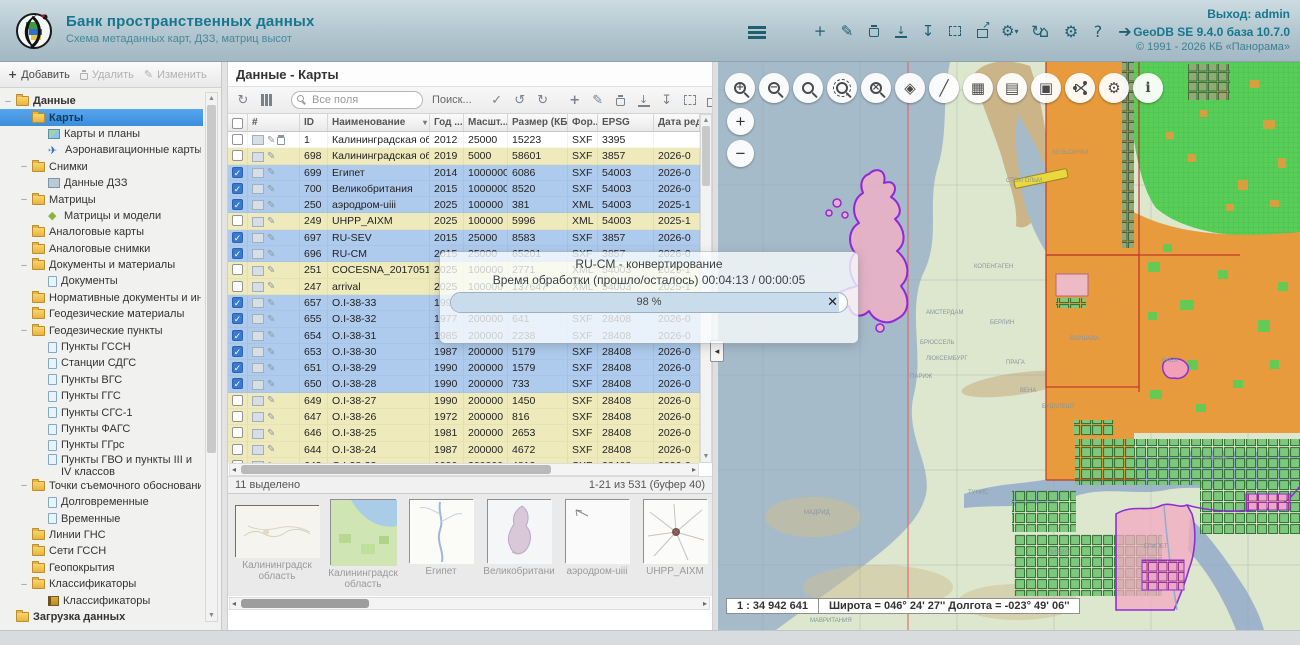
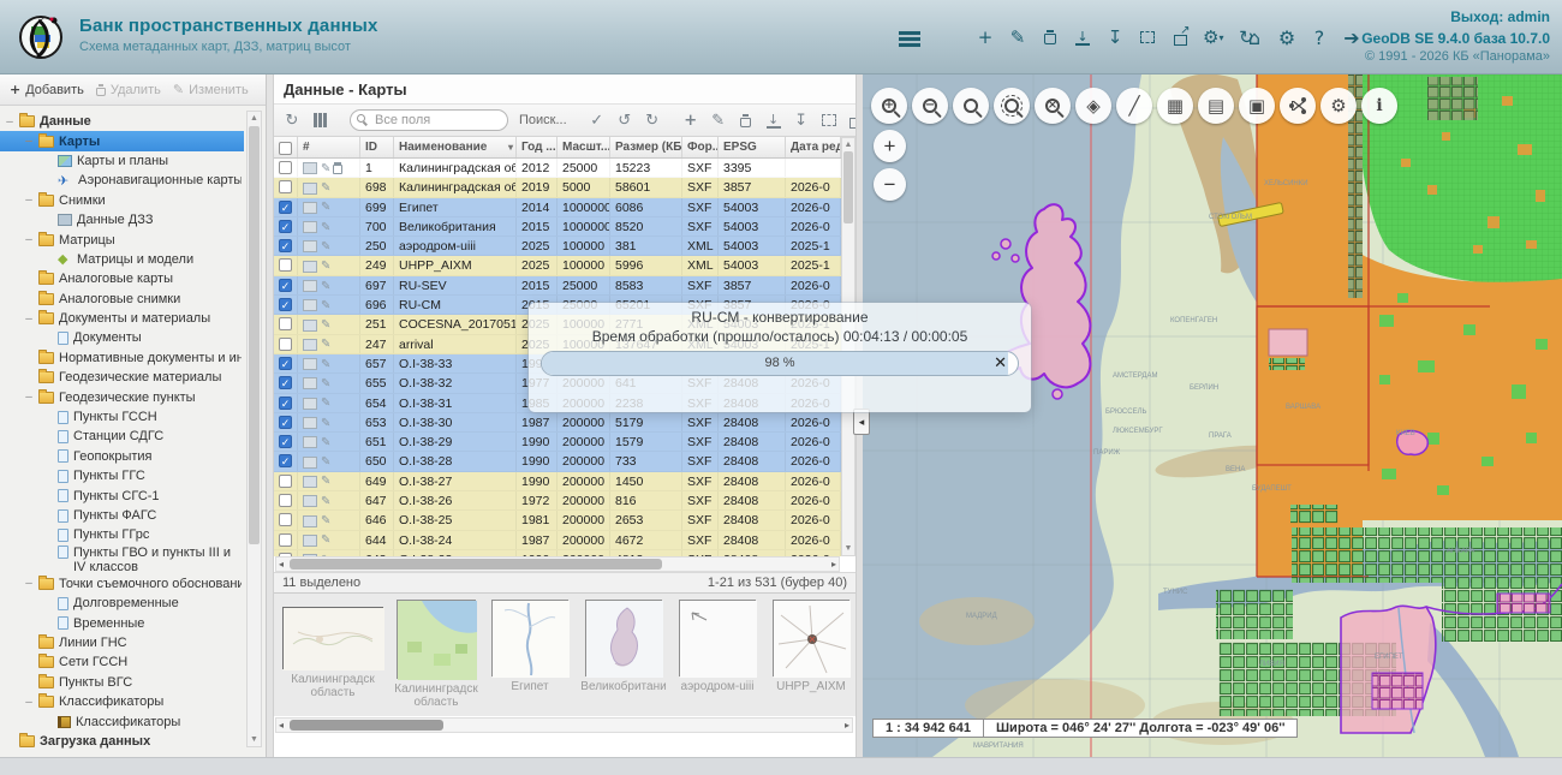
  Банк пространственных данных
  Схема метаданных карт, ДЗЗ, матриц высот
  +
  ✎
  ↓
  ↧
  ⚙
  ▾
  ↻
  ⌂
  ⚙
  ?
  ➔
  Выход: admin
  GeoDB SE 9.4.0 база 10.7.0
  © 1991 - 2026 КБ «Панорама»
  +
  Добавить
  Удалить
  ✎
  Изменить
  ‒
  Данные
  ‒
  Карты
  Карты и планы
  ✈
  Аэронавигационные карты
  ‒
  Снимки
  Данные ДЗЗ
  ‒
  Матрицы
  ◆
  Матрицы и модели
  Аналоговые карты
  Аналоговые снимки
  ‒
  Документы и материалы
  Документы
  Нормативные документы и ин
  Геодезические материалы
  ‒
  Геодезические пункты
  Пункты ГССН
  Станции СДГС
- Пункты ВГС
+ Геопокрытия
  Пункты ГГС
  Пункты СГС-1
  Пункты ФАГС
  Пункты ГГрс
  Пункты ГВО и пункты III и IV классов
  ‒
  Точки съемочного обосновани
  Долговременные
  Временные
  Линии ГНС
  Сети ГССН
- Геопокрытия
+ Пункты ВГС
  ‒
  Классификаторы
  Классификаторы
  Загрузка данных
  Данные - Карты
  ↻
  Все поля
  Поиск...
  ✓
  ↺
  ↻
  +
  ✎
  ↓
  ↧
  #
  ID
  Наименование
  ▾
  Год ...
  Масшт...
  Размер (КБ
  Фор..
  EPSG
  Дата ред
  ✎
  1
  Калининградская об
  2012
  25000
  15223
  SXF
  3395
  ✎
  698
  Калининградская об
  2019
  5000
  58601
  SXF
  3857
  2026-0
  ✓
  ✎
  699
  Египет
  2014
  1000000
  6086
  SXF
  54003
  2026-0
  ✓
  ✎
  700
  Великобритания
  2015
  1000000
  8520
  SXF
  54003
  2026-0
  ✓
  ✎
  250
  аэродром-uiii
  2025
  100000
  381
  XML
  54003
  2025-1
  ✎
  249
  UHPP_AIXM
  2025
  100000
  5996
  XML
  54003
  2025-1
  ✓
  ✎
  697
  RU-SEV
  2015
  25000
  8583
  SXF
  3857
  2026-0
  ✓
  ✎
  696
  RU-CM
  2015
  25000
  65201
  SXF
  3857
  2026-0
  ✎
  251
  COCESNA_2017051
  2025
  100000
  2771
  XML
  54003
  2025-1
  ✎
  247
  arrival
  2025
  100000
  137647
  XML
  54003
  2025-1
  ✓
  ✎
  657
  O.I-38-33
  199
  ✓
  ✎
  655
  O.I-38-32
  1977
  200000
  641
  SXF
  28408
  2026-0
  ✓
  ✎
  654
  O.I-38-31
  1985
  200000
  2238
  SXF
  28408
  2026-0
  ✓
  ✎
  653
  O.I-38-30
  1987
  200000
  5179
  SXF
  28408
  2026-0
  ✓
  ✎
  651
  O.I-38-29
  1990
  200000
  1579
  SXF
  28408
  2026-0
  ✓
  ✎
  650
  O.I-38-28
  1990
  200000
  733
  SXF
  28408
  2026-0
  ✎
  649
  O.I-38-27
  1990
  200000
  1450
  SXF
  28408
  2026-0
  ✎
  647
  O.I-38-26
  1972
  200000
  816
  SXF
  28408
  2026-0
  ✎
  646
  O.I-38-25
  1981
  200000
  2653
  SXF
  28408
  2026-0
  ✎
  644
  O.I-38-24
  1987
  200000
  4672
  SXF
  28408
  2026-0
  ◂
  ▸
  11 выделено
  1-21 из 531 (буфер 40)
  Калининградск область
  Калининградск область
  Египет
  Великобритани
  аэродром-uiii
  UHPP_AIXM
  ◂
  ▸
  ◂
  +
  −
  ×
  ◈
  ╱
  ▦
  ▤
  ▣
  ⚙
  i
  +
  −
  1 : 34 942 641
  Широта = 046° 24' 27'' Долгота = -023° 49' 06''
  RU-CM - конвертирование
  Время обработки (прошло/осталось) 00:04:13 / 00:00:05
  98 %
  ✕
